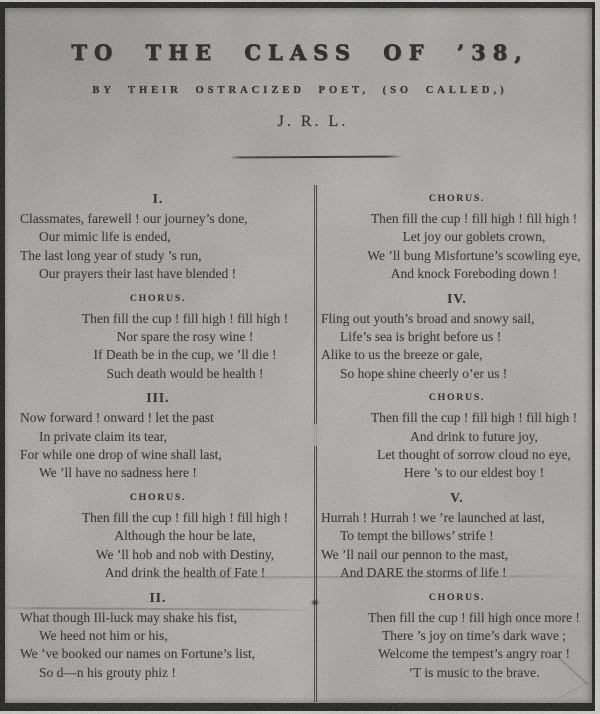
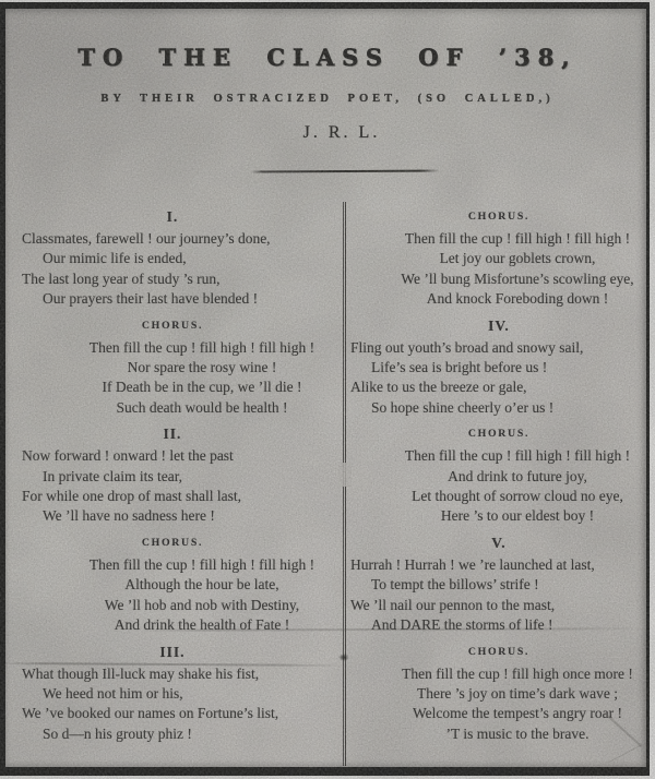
  TO THE CLASS OF ’38,
  BY THEIR OSTRACIZED POET, (SO CALLED,)
  J. R. L.
  I.
  Classmates, farewell ! our journey’s done,
  Our mimic life is ended,
  The last long year of study ’s run,
  Our prayers their last have blended !
  CHORUS.
  Then fill the cup ! fill high ! fill high !
  Nor spare the rosy wine !
  If Death be in the cup, we ’ll die !
  Such death would be health !
- III.
+ II.
  Now forward ! onward ! let the past
  In private claim its tear,
- For while one drop of wine shall last,
+ For while one drop of mast shall last,
  We ’ll have no sadness here !
  CHORUS.
  Then fill the cup ! fill high ! fill high !
  Although the hour be late,
  We ’ll hob and nob with Destiny,
  And drink the health of Fate !
- II.
+ III.
  What though Ill-luck may shake his fist,
  We heed not him or his,
  We ’ve booked our names on Fortune’s list,
  So d—n his grouty phiz !
  CHORUS.
  Then fill the cup ! fill high ! fill high !
  Let joy our goblets crown,
  We ’ll bung Misfortune’s scowling eye,
  And knock Foreboding down !
  IV.
  Fling out youth’s broad and snowy sail,
  Life’s sea is bright before us !
  Alike to us the breeze or gale,
  So hope shine cheerly o’er us !
  CHORUS.
  Then fill the cup ! fill high ! fill high !
  And drink to future joy,
  Let thought of sorrow cloud no eye,
  Here ’s to our eldest boy !
  V.
  Hurrah ! Hurrah ! we ’re launched at last,
  To tempt the billows’ strife !
  We ’ll nail our pennon to the mast,
  And DARE the storms of life !
  CHORUS.
  Then fill the cup ! fill high once more !
  There ’s joy on time’s dark wave ;
  Welcome the tempest’s angry roar !
  ’T is music to the brave.
